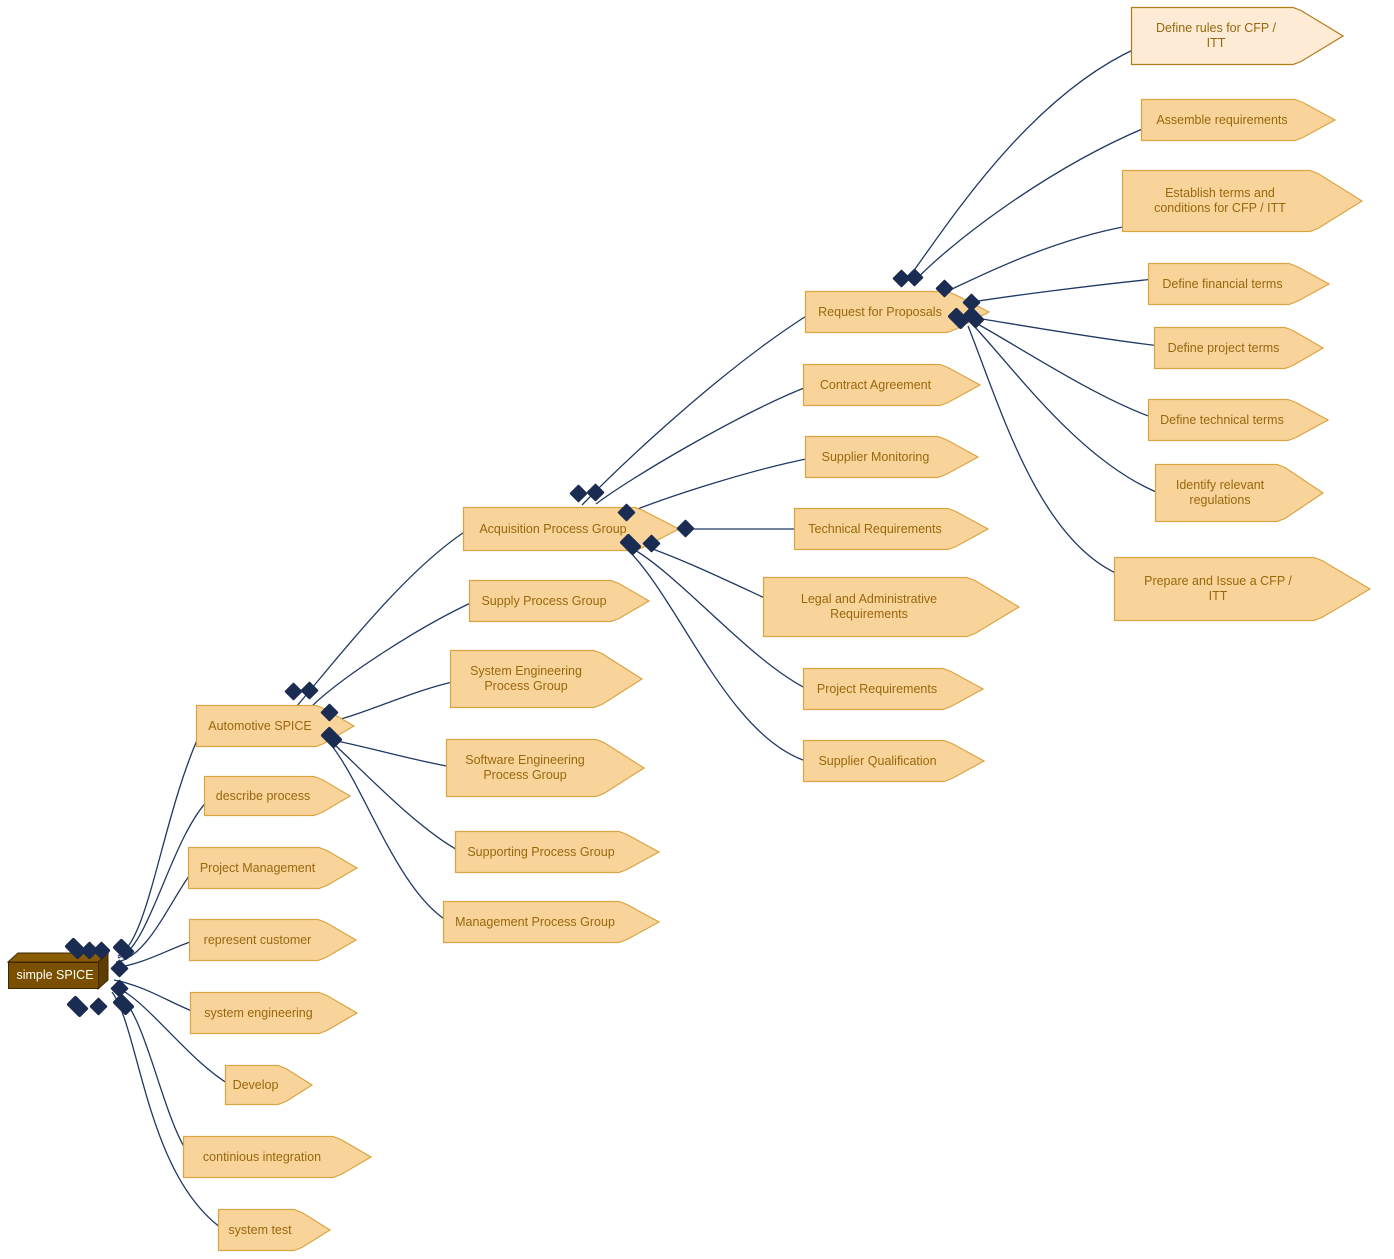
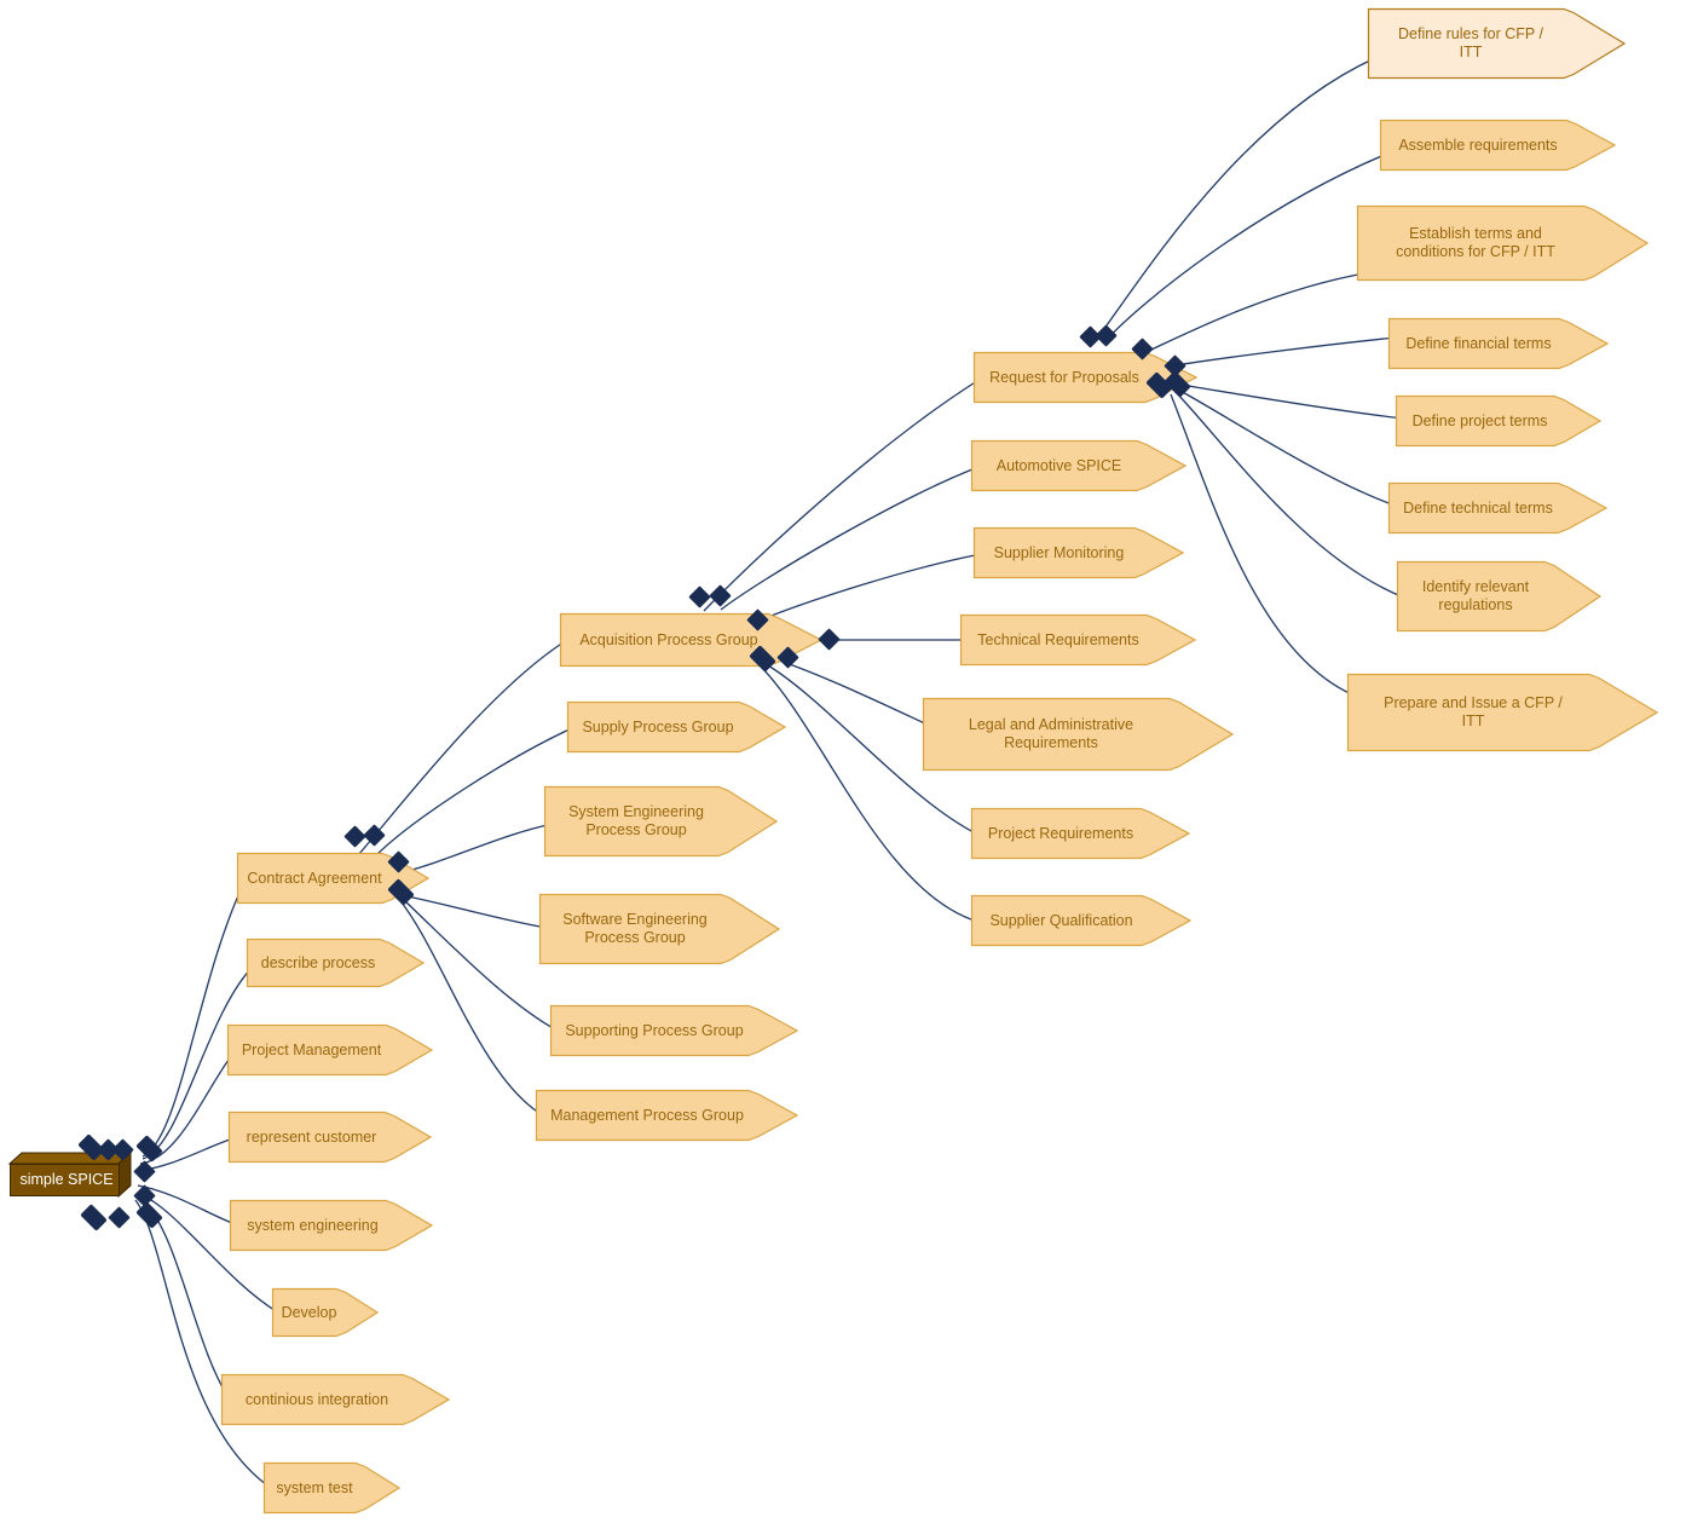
  simple SPICE
- Automotive SPICE
+ Contract Agreement
  describe process
  Project Management
  represent customer
  system engineering
  Develop
  continious integration
  system test
  Acquisition Process Group
  Supply Process Group
  System Engineering
  Process Group
  Software Engineering
  Process Group
  Supporting Process Group
  Management Process Group
  Request for Proposals
- Contract Agreement
+ Automotive SPICE
  Supplier Monitoring
  Technical Requirements
  Legal and Administrative
  Requirements
  Project Requirements
  Supplier Qualification
  Define rules for CFP /
  ITT
  Assemble requirements
  Establish terms and
  conditions for CFP / ITT
  Define financial terms
  Define project terms
  Define technical terms
  Identify relevant
  regulations
  Prepare and Issue a CFP /
  ITT
